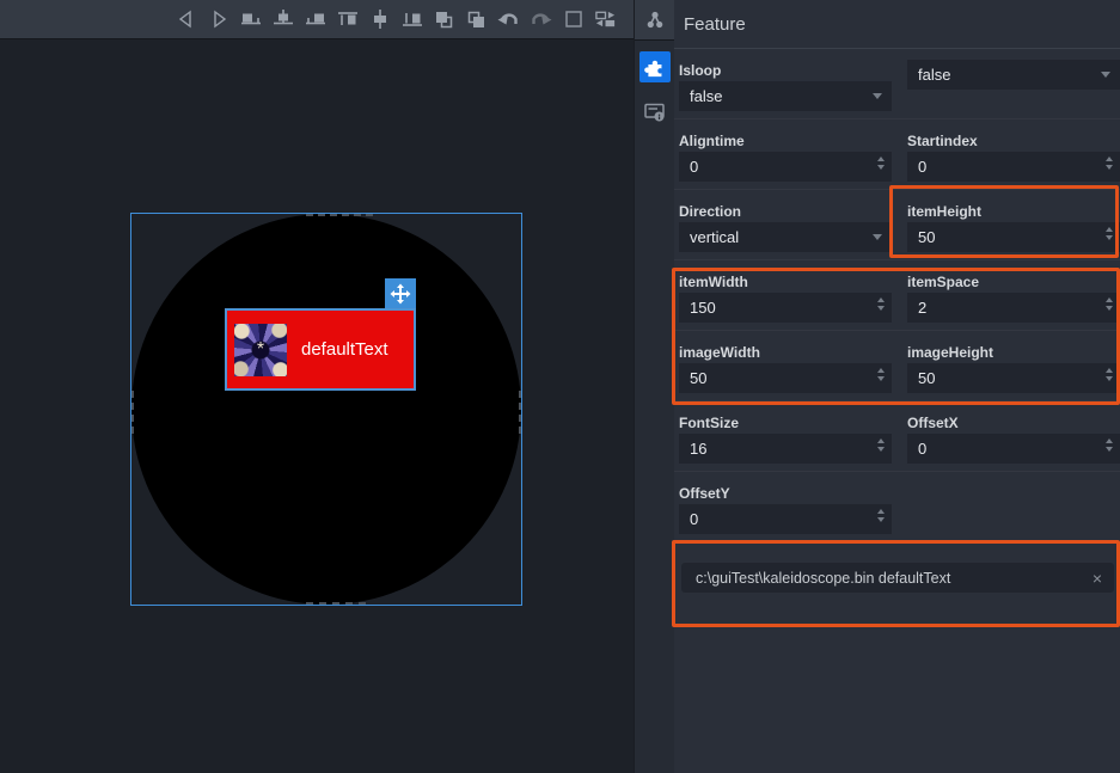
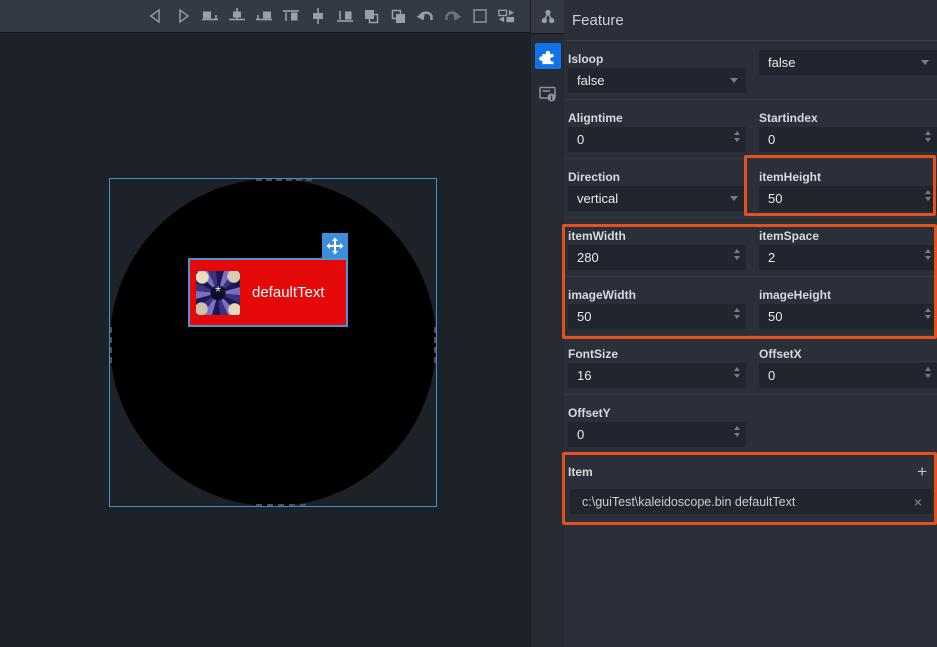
  *
  defaultText
  Feature
  Isloop
  false
  false
  Aligntime
  0
  Startindex
  0
  Direction
  vertical
  itemHeight
  50
  itemWidth
- 150
+ 280
  itemSpace
  2
  imageWidth
  50
  imageHeight
  50
  FontSize
  16
  OffsetX
  0
  OffsetY
  0
+ Item
+ +
  c:\guiTest\kaleidoscope.bin defaultText
  ×
